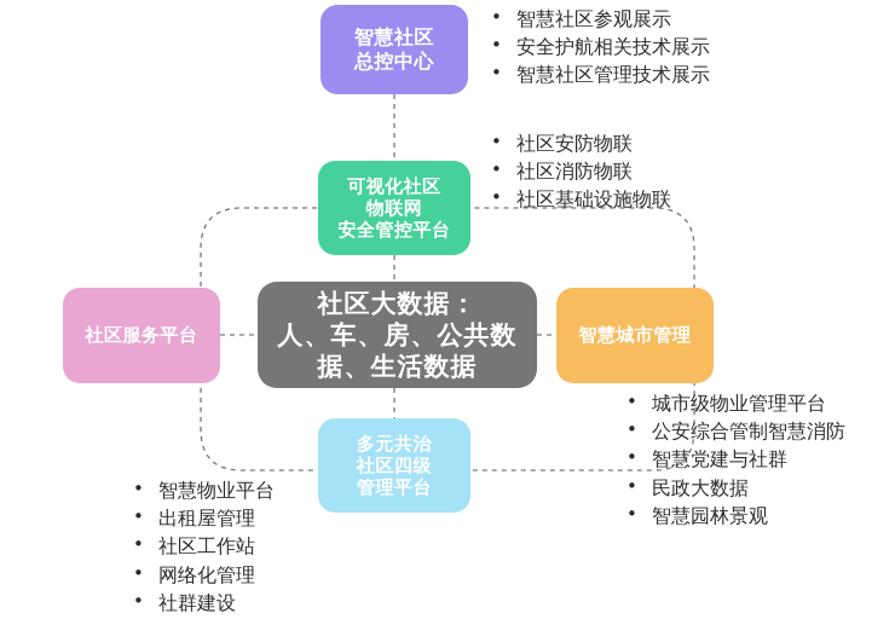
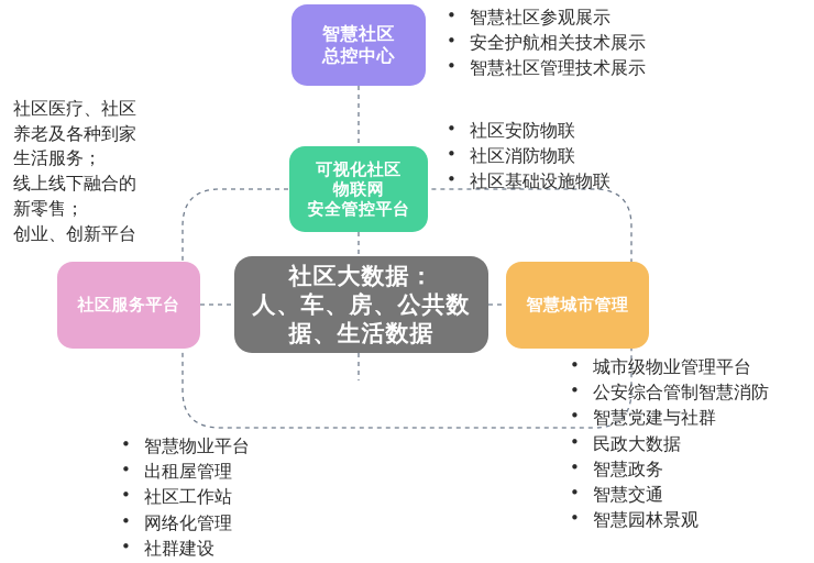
  智慧社区
  总控中心
  可视化社区
  物联网
  安全管控平台
  社区大数据：
  人、车、房、公共数
  据、生活数据
  社区服务平台
  智慧城市管理
- 多元共治
- 社区四级
- 管理平台
  智慧社区参观展示
  安全护航相关技术展示
  智慧社区管理技术展示
  社区安防物联
  社区消防物联
  社区基础设施物联
+ 社区医疗、社区
+ 养老及各种到家
+ 生活服务；
+ 线上线下融合的
+ 新零售；
+ 创业、创新平台
  智慧物业平台
  出租屋管理
  社区工作站
  网络化管理
  社群建设
  城市级物业管理平台
  公安综合管制智慧消防
  智慧党建与社群
  民政大数据
+ 智慧政务
+ 智慧交通
  智慧园林景观
